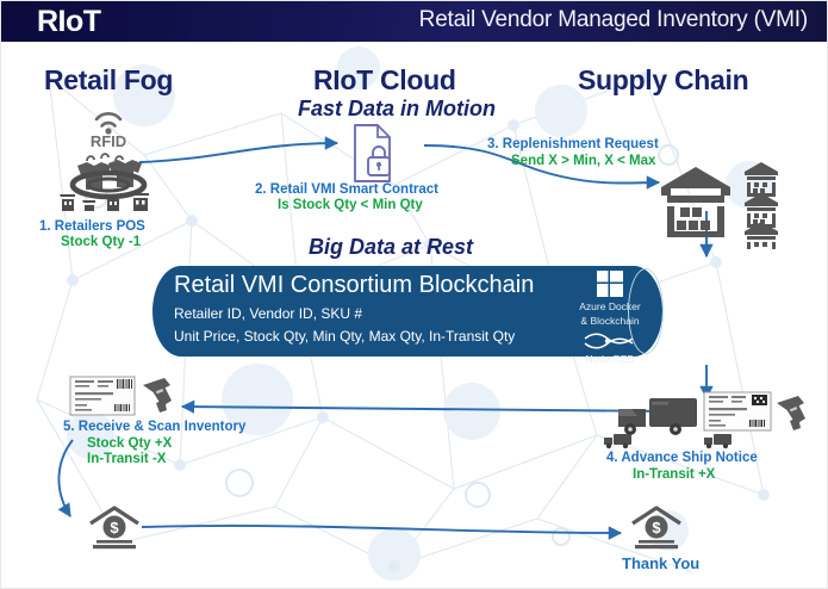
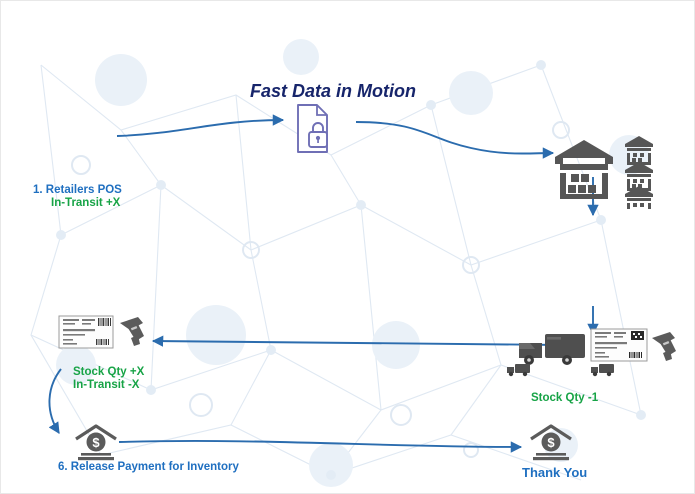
- RIoT
- Retail Vendor Managed Inventory (VMI)
- Retail Fog
- RIoT Cloud
- Supply Chain
  Fast Data in Motion
- Big Data at Rest
- RFID
- Retail VMI Consortium Blockchain
- Retailer ID, Vendor ID, SKU #
- Unit Price, Stock Qty, Min Qty, Max Qty, In-Transit Qty
- Azure Docker
- & Blockchain
- Node-RED
  $
  $
  1. Retailers POS
- Stock Qty -1
+ In-Transit +X
- 2. Retail VMI Smart Contract
- Is Stock Qty < Min Qty
- 3. Replenishment Request
- Send X > Min, X < Max
- 4. Advance Ship Notice
- In-Transit +X
+ Stock Qty -1
- 5. Receive & Scan Inventory
  Stock Qty +X
  In-Transit -X
+ 6. Release Payment for Inventory
  Thank You
